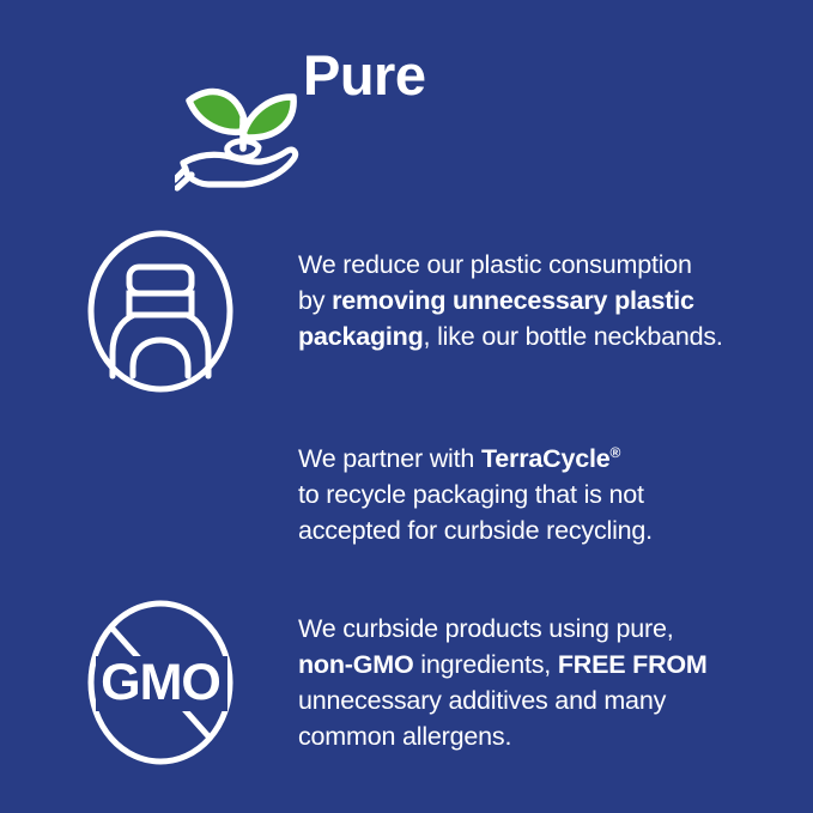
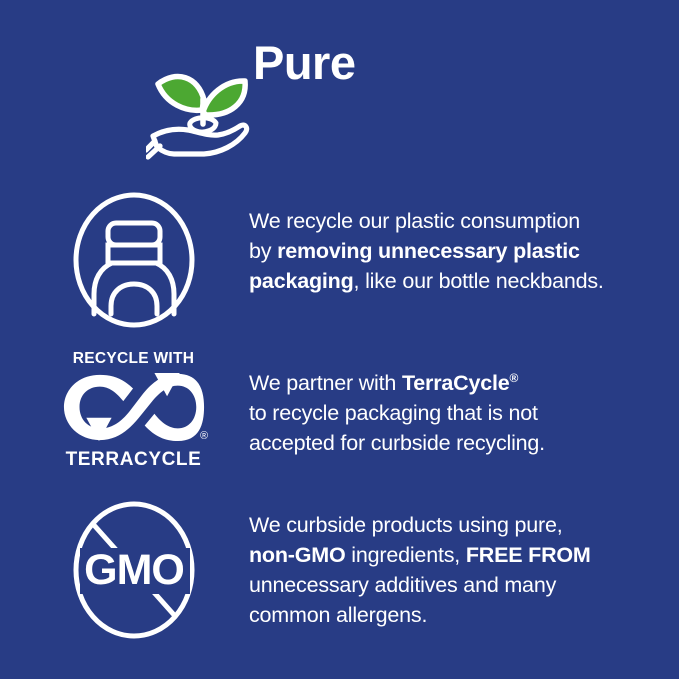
  Pure
- We reduce our plastic consumption
+ We recycle our plastic consumption
  by removing unnecessary plastic
  packaging, like our bottle neckbands.
+ RECYCLE WITH
+ ®
+ TERRACYCLE
  We partner with TerraCycle®
  to recycle packaging that is not
  accepted for curbside recycling.
  GMO
  We curbside products using pure,
  non-GMO ingredients, FREE FROM
  unnecessary additives and many
  common allergens.
